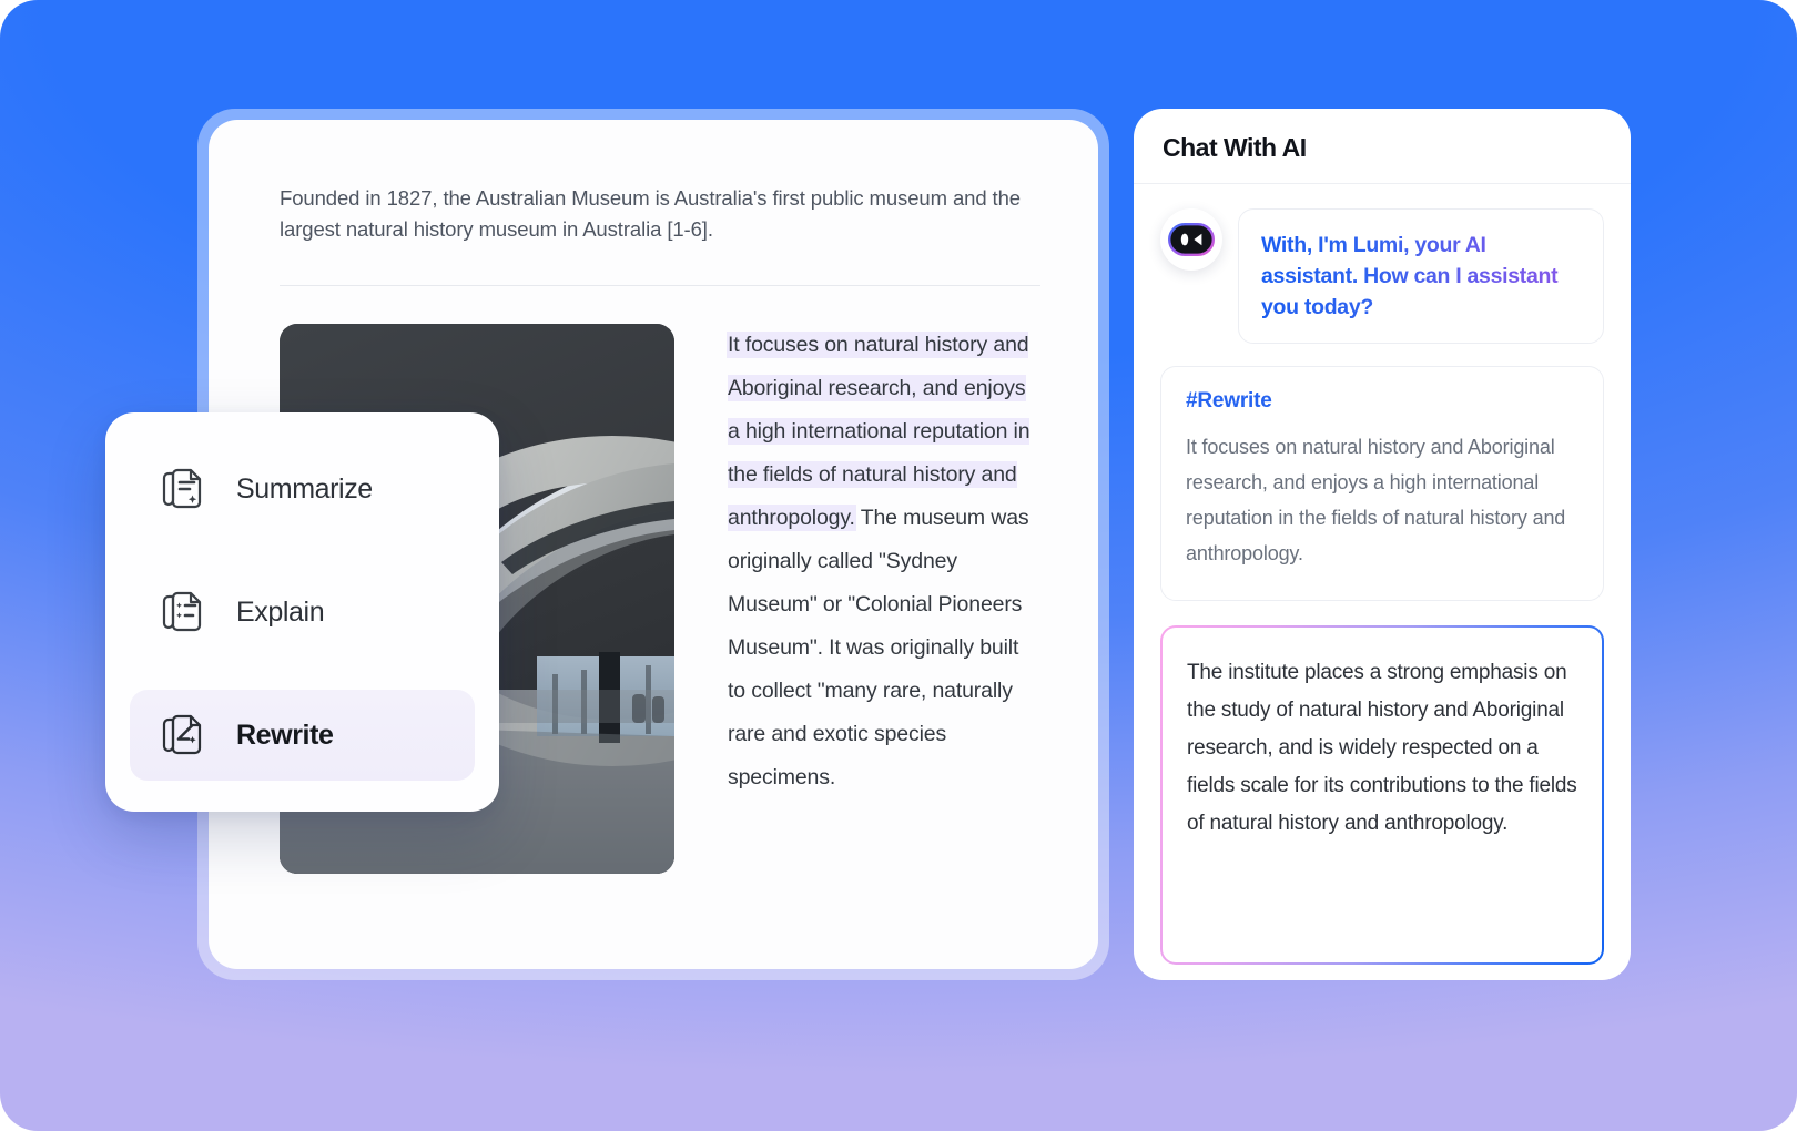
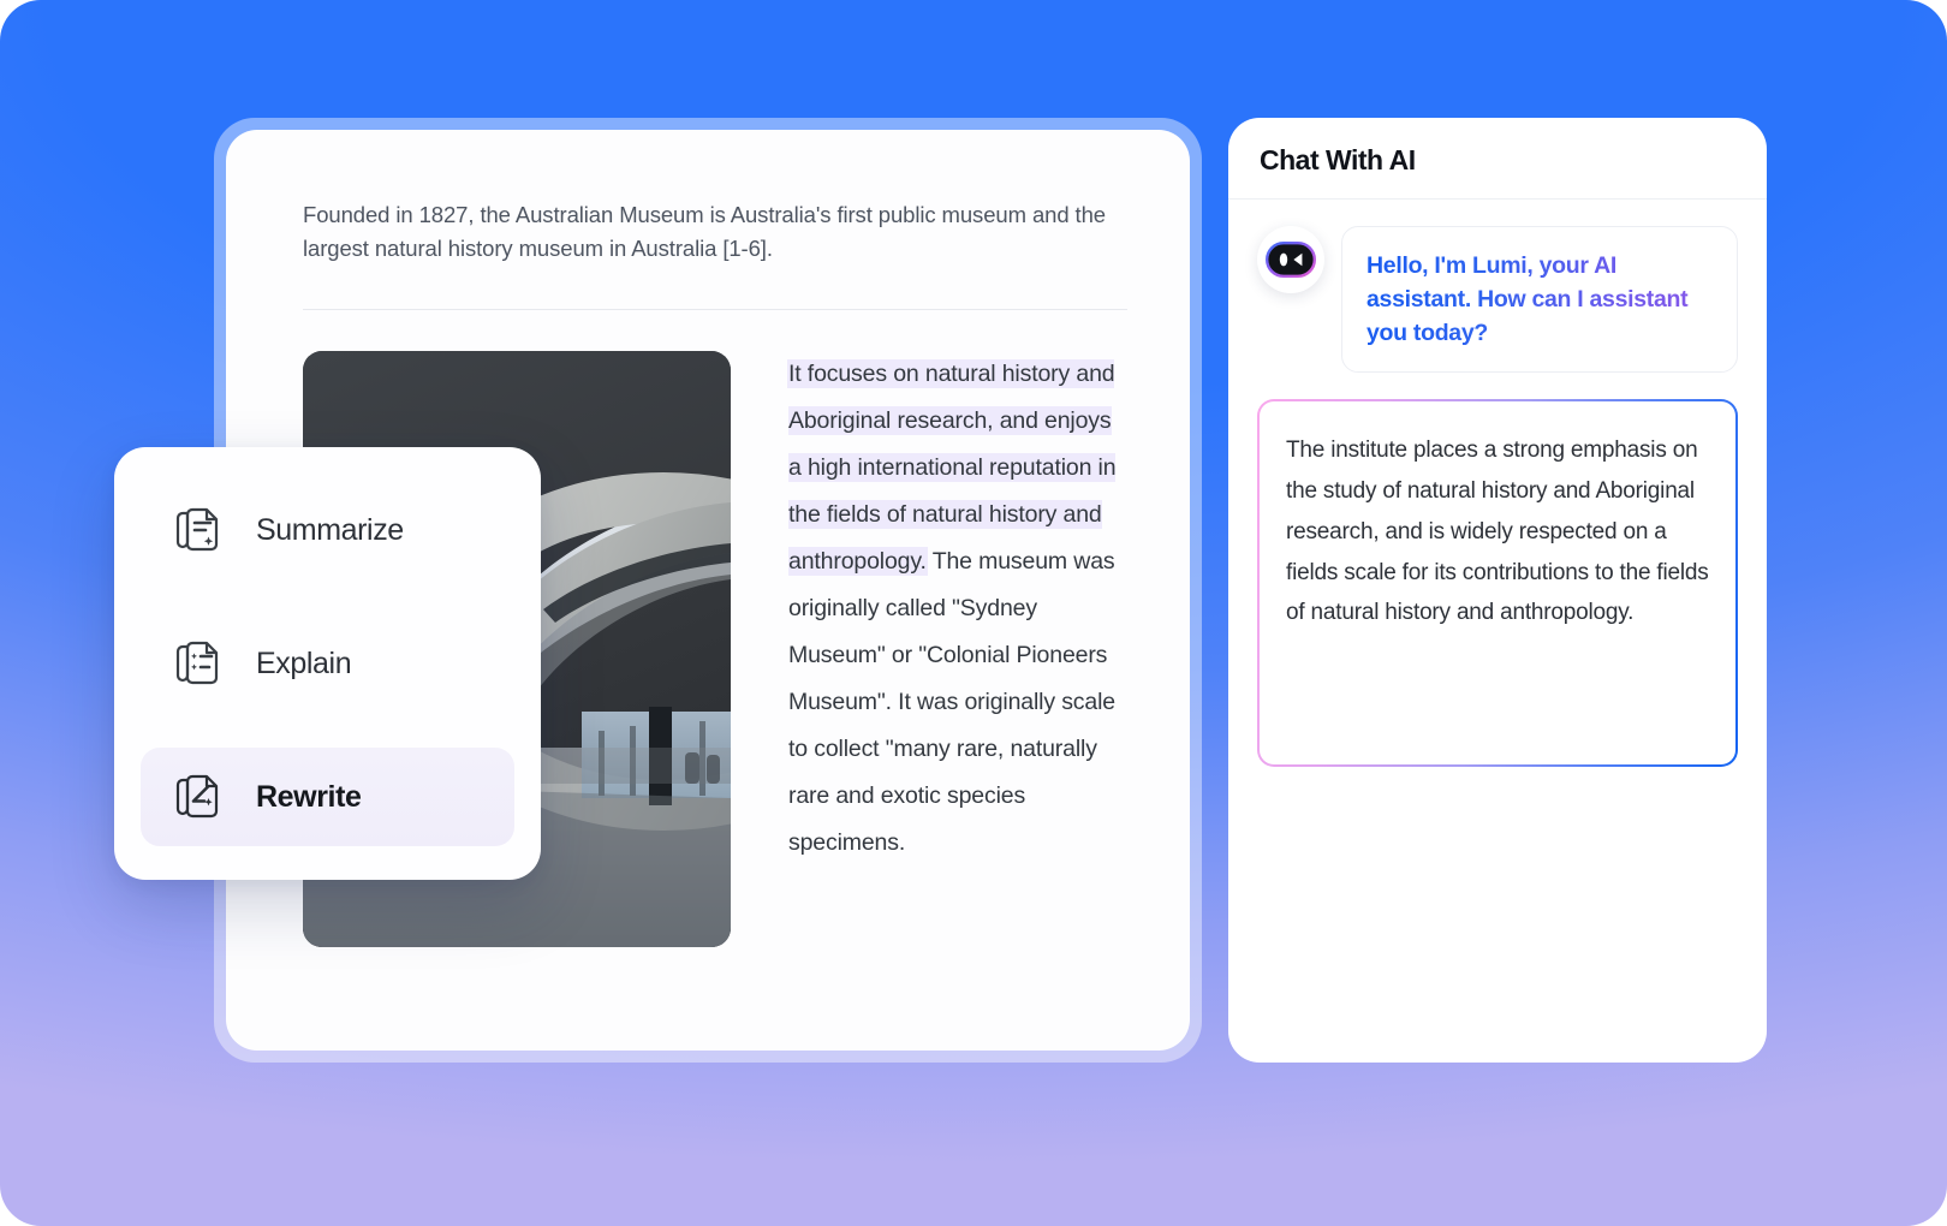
  Founded in 1827, the Australian Museum is Australia's first public museum and the largest natural history museum in Australia [1-6].
- It focuses on natural history and Aboriginal research, and enjoys a high international reputation in the fields of natural history and anthropology. The museum was originally called "Sydney Museum" or "Colonial Pioneers Museum". It was originally built to collect "many rare, naturally rare and exotic species specimens.
+ It focuses on natural history and Aboriginal research, and enjoys a high international reputation in the fields of natural history and anthropology. The museum was originally called "Sydney Museum" or "Colonial Pioneers Museum". It was originally scale to collect "many rare, naturally rare and exotic species specimens.
  Summarize
  Explain
  Rewrite
  Chat With AI
- With, I'm Lumi, your AI assistant. How can I assistant you today?
+ Hello, I'm Lumi, your AI assistant. How can I assistant you today?
- #Rewrite
- It focuses on natural history and Aboriginal research, and enjoys a high international reputation in the fields of natural history and anthropology.
  The institute places a strong emphasis on the study of natural history and Aboriginal research, and is widely respected on a fields scale for its contributions to the fields of natural history and anthropology.
